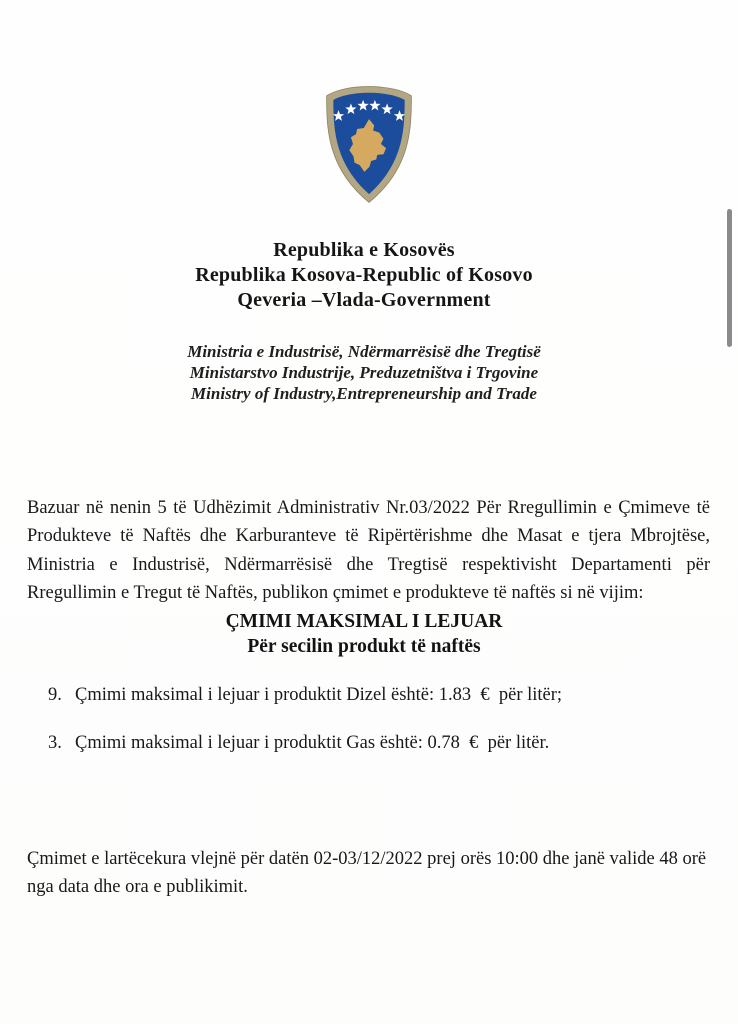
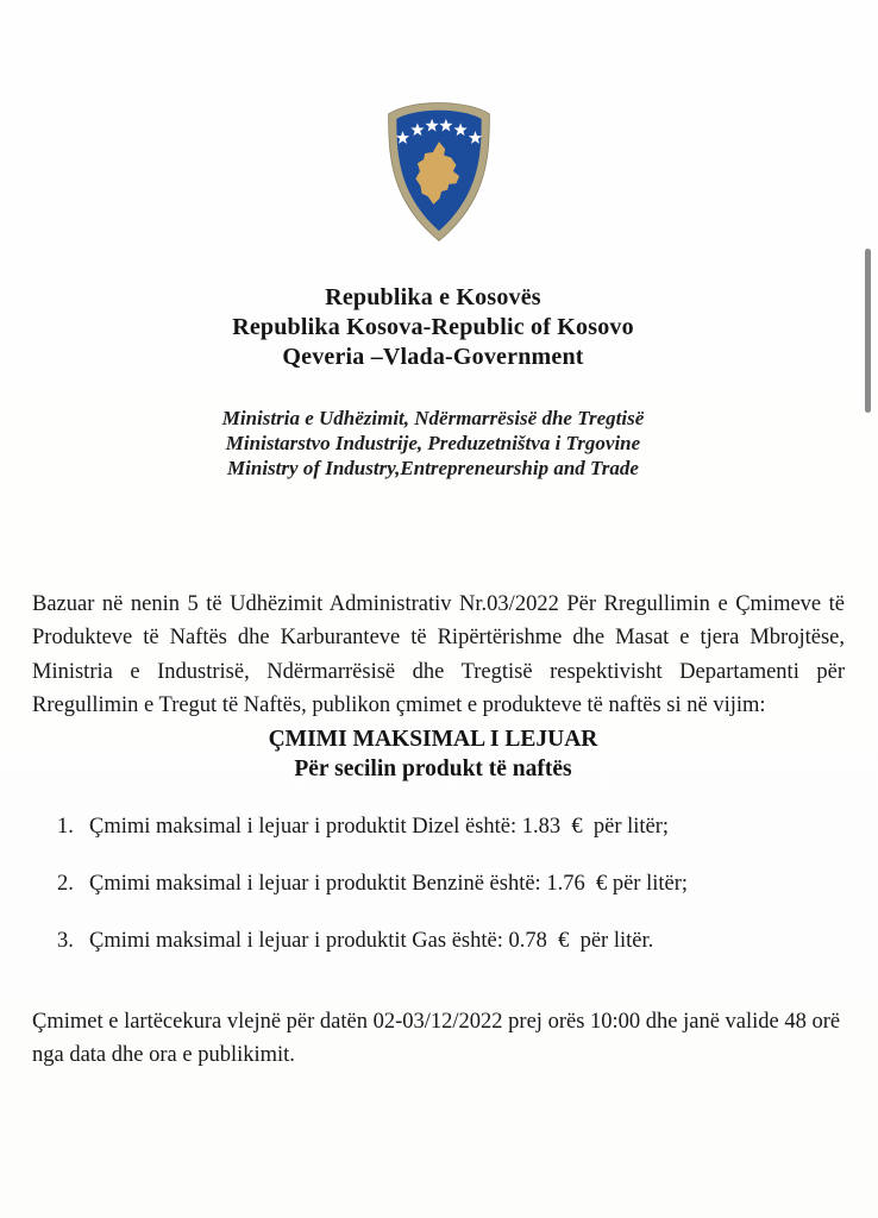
  Republika e Kosovës
  Republika Kosova-Republic of Kosovo
  Qeveria –Vlada-Government
- Ministria e Industrisë, Ndërmarrësisë dhe Tregtisë
+ Ministria e Udhëzimit, Ndërmarrësisë dhe Tregtisë
  Ministarstvo Industrije, Preduzetništva i Trgovine
  Ministry of Industry,Entrepreneurship and Trade
  Bazuar në nenin 5 të Udhëzimit Administrativ Nr.03/2022 Për Rregullimin e Çmimeve të Produkteve të Naftës dhe Karburanteve të Ripërtërishme dhe Masat e tjera Mbrojtëse, Ministria e Industrisë, Ndërmarrësisë dhe Tregtisë respektivisht Departamenti për Rregullimin e Tregut të Naftës, publikon çmimet e produkteve të naftës si në vijim:
  ÇMIMI MAKSIMAL I LEJUAR
  Për secilin produkt të naftës
- 9.
+ 1.
  Çmimi maksimal i lejuar i produktit Dizel është: 1.83 € për litër;
+ 2.
+ Çmimi maksimal i lejuar i produktit Benzinë është: 1.76 € për litër;
  3.
  Çmimi maksimal i lejuar i produktit Gas është: 0.78 € për litër.
  Çmimet e lartëcekura vlejnë për datën 02-03/12/2022 prej orës 10:00 dhe janë valide 48 orë nga data dhe ora e publikimit.
